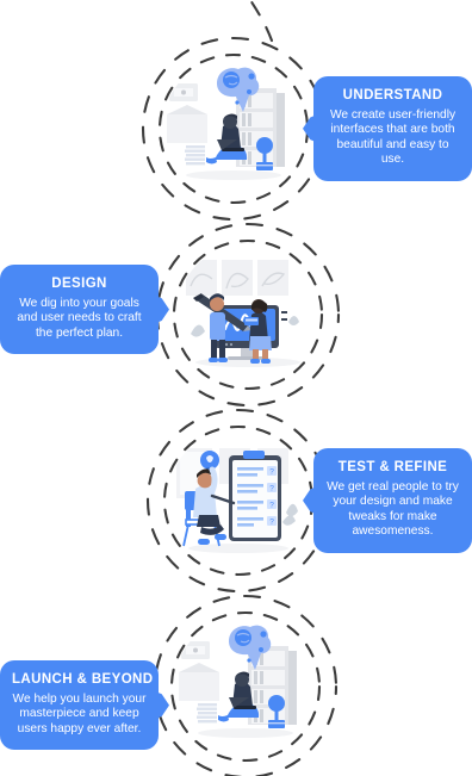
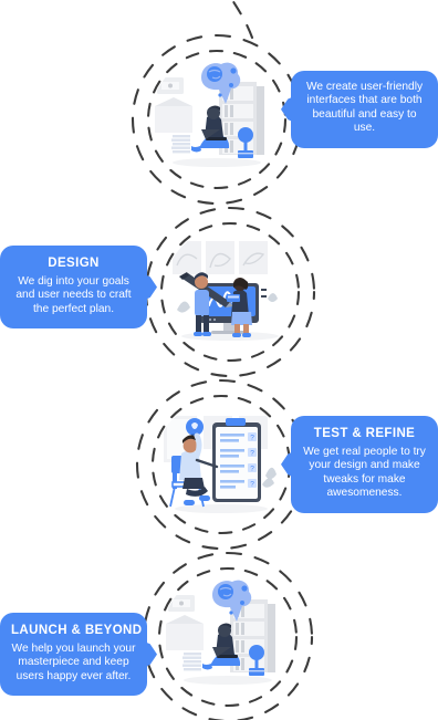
- UNDERSTAND
  We create user-friendly interfaces that are both beautiful and easy to use.
  DESIGN
  We dig into your goals and user needs to craft the perfect plan.
  TEST & REFINE
  We get real people to try your design and make tweaks for make awesomeness.
  LAUNCH & BEYOND
  We help you launch your masterpiece and keep users happy ever after.
